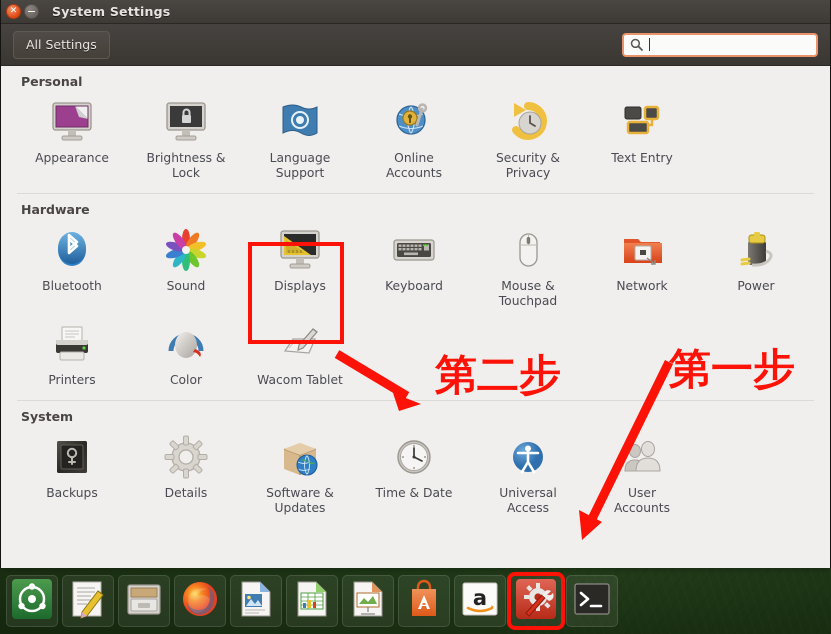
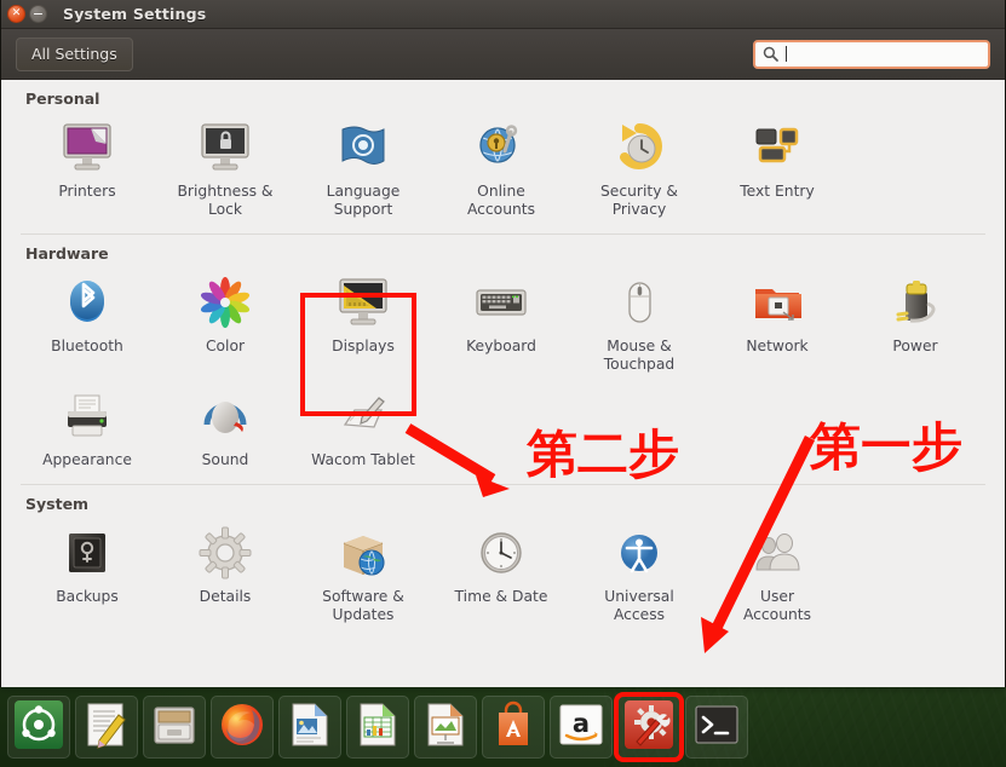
  ✕
  −
  System Settings
  All Settings
  Personal
- Appearance
+ Printers
  Brightness &
  Lock
  Language
  Support
  Online
  Accounts
  Security &
  Privacy
  Text Entry
  Hardware
  Bluetooth
- Sound
+ Color
  Displays
  Keyboard
  Mouse &
  Touchpad
  Network
  Power
- Printers
+ Appearance
- Color
+ Sound
  Wacom Tablet
  System
  Backups
  Details
  Software &
  Updates
  Time & Date
  Universal
  Access
  User
  Accounts
  第二步
  第一步
  a
